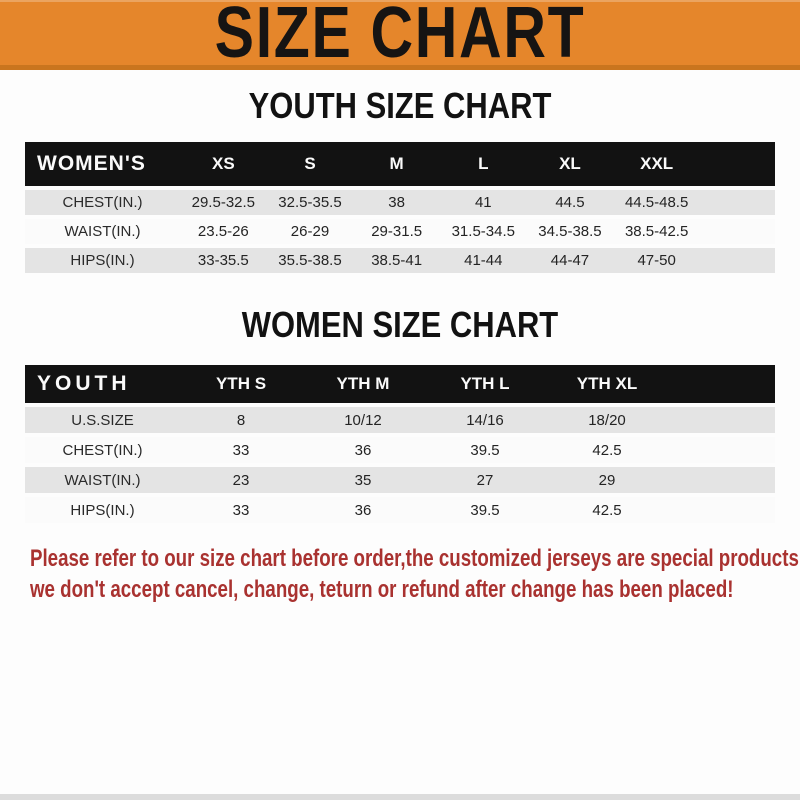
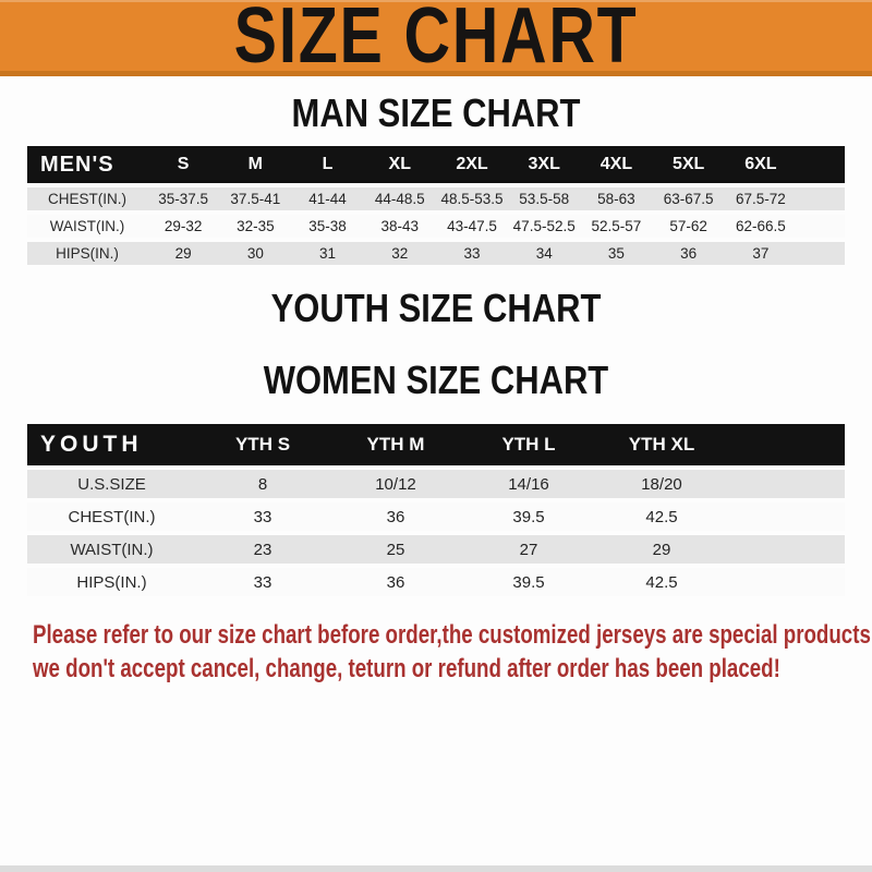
  SIZE CHART
+ MAN SIZE CHART
+ MEN'S	S	M	L	XL	2XL	3XL	4XL	5XL	6XL
+ CHEST(IN.)	35-37.5	37.5-41	41-44	44-48.5	48.5-53.5	53.5-58	58-63	63-67.5	67.5-72
+ WAIST(IN.)	29-32	32-35	35-38	38-43	43-47.5	47.5-52.5	52.5-57	57-62	62-66.5
+ HIPS(IN.)	29	30	31	32	33	34	35	36	37
  YOUTH SIZE CHART
- WOMEN'S	XS	S	M	L	XL	XXL
- CHEST(IN.)	29.5-32.5	32.5-35.5	38	41	44.5	44.5-48.5
- WAIST(IN.)	23.5-26	26-29	29-31.5	31.5-34.5	34.5-38.5	38.5-42.5
- HIPS(IN.)	33-35.5	35.5-38.5	38.5-41	41-44	44-47	47-50
  WOMEN SIZE CHART
  YOUTH	YTH S	YTH M	YTH L	YTH XL
  U.S.SIZE	8	10/12	14/16	18/20
  CHEST(IN.)	33	36	39.5	42.5
- WAIST(IN.)	23	35	27	29
+ WAIST(IN.)	23	25	27	29
  HIPS(IN.)	33	36	39.5	42.5
  Please refer to our size chart before order,the customized jerseys are special products
- we don't accept cancel, change, teturn or refund after change has been placed!
+ we don't accept cancel, change, teturn or refund after order has been placed!
